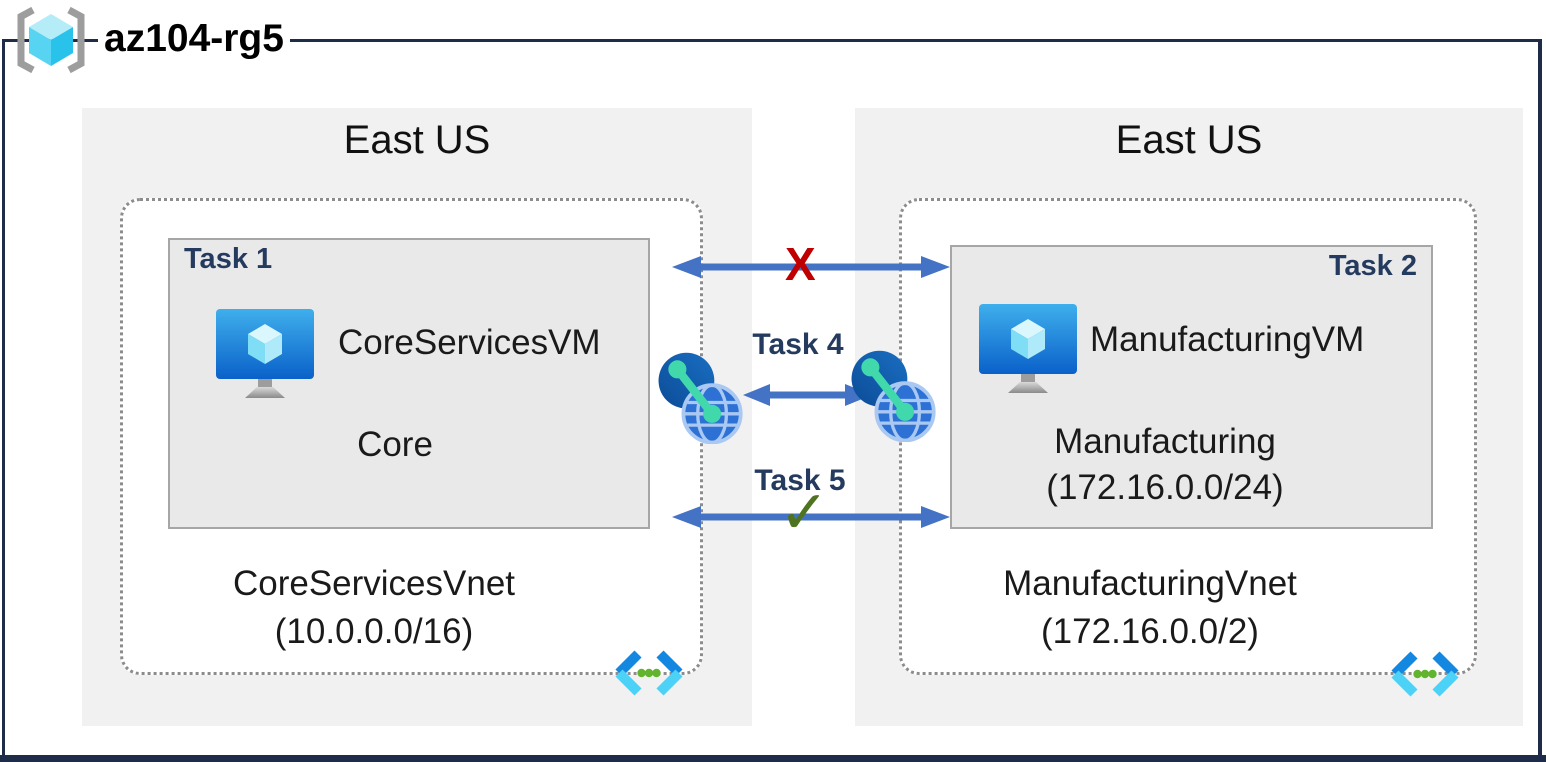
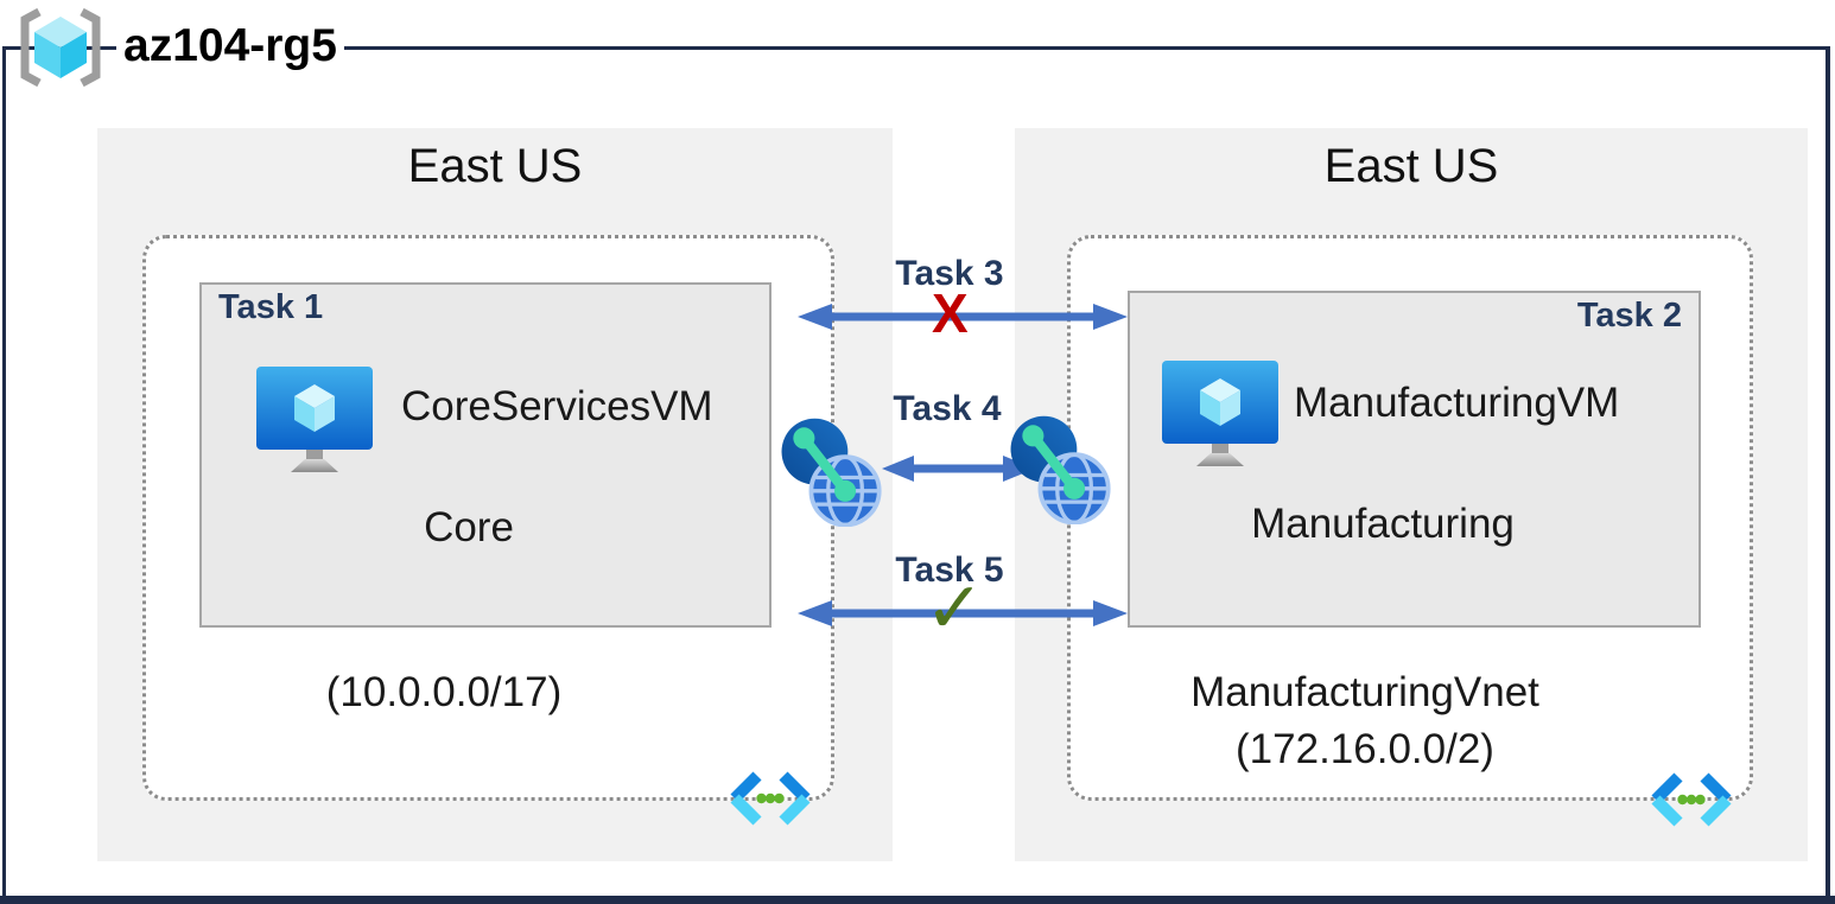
  East US
  East US
  Task 1
  Task 2
  CoreServicesVM
  ManufacturingVM
  Core
  Manufacturing
- (172.16.0.0/24)
- CoreServicesVnet
- (10.0.0.0/16)
+ (10.0.0.0/17)
  ManufacturingVnet
  (172.16.0.0/2)
+ Task 3
  X
  Task 4
  Task 5
  ✓
  az104-rg5
